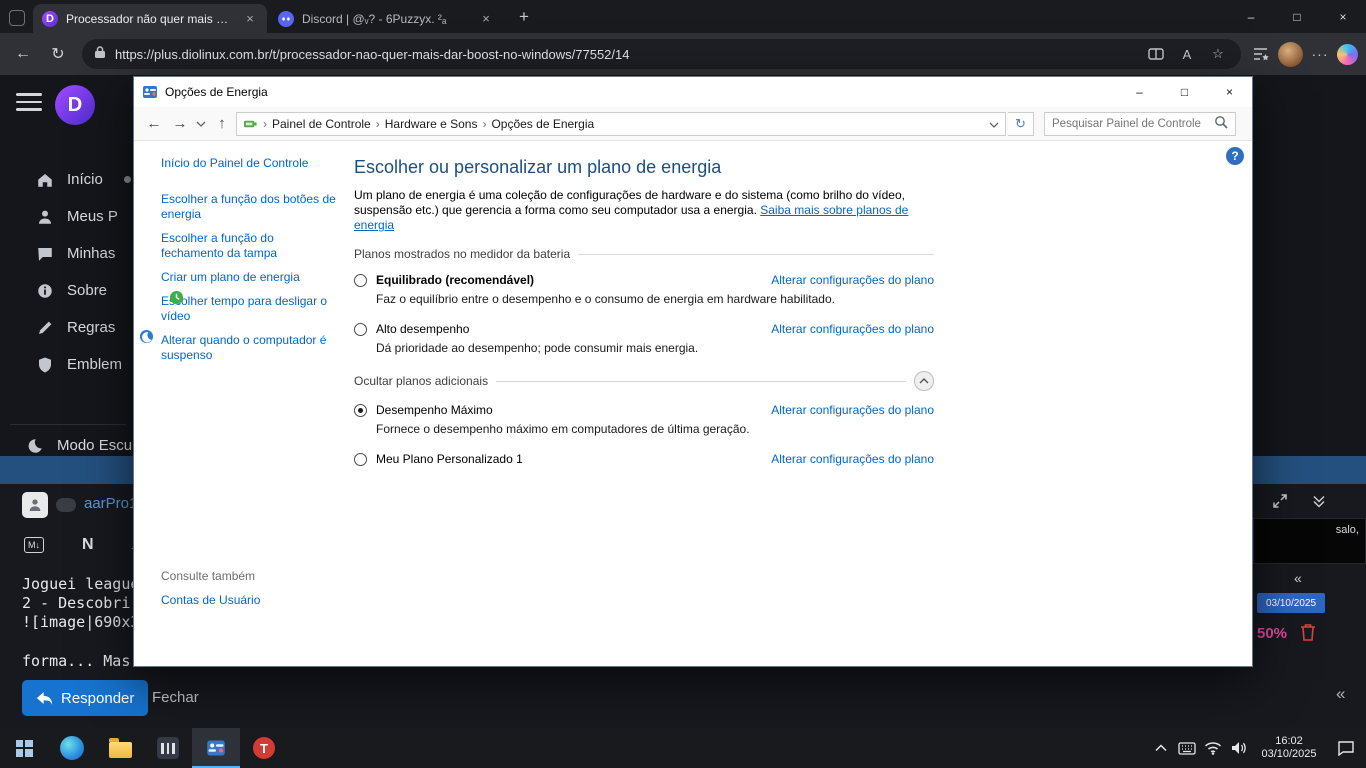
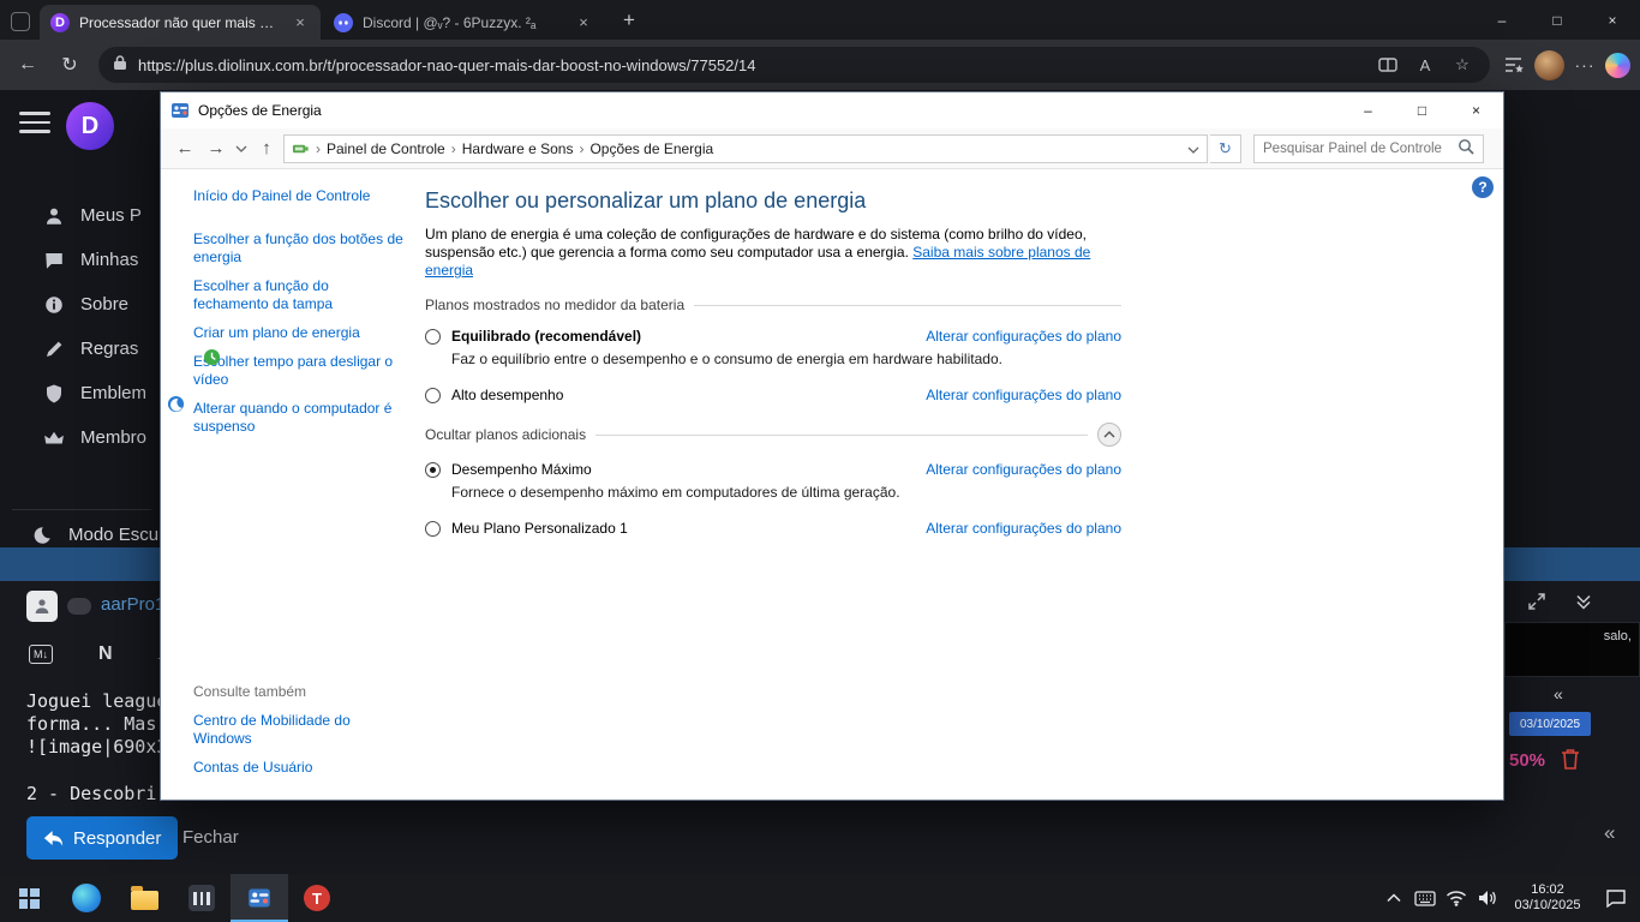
  D
  ×
  Discord | @ᵥ? - 6Puzzyx. ²ₐ
  ×
  +
  –
  □
  ×
  ←
  ↻
  https://plus.diolinux.com.br/t/processador-nao-quer-mais-dar-boost-no-windows/77552/14
  A
  ☆
  ···
  D
- Início
  Meus P
  Minhas
  Sobre
  Regras
  Emblem
+ Membro
  Modo Escu
  aarPro
  M↓
  N
  Joguei leagu
- 2 - Descobri
+ forma... Mas
  ![image|690x
- forma... Mas
+ 2 - Descobri
  Responder
  Fechar
  «
  salo,
  «
  03/10/2025
  50%
  Opções de Energia
  –
  □
  ×
  ←
  →
  ↑
  ›
  Painel de Controle
  ›
  Hardware e Sons
  ›
  Opções de Energia
  ↻
  Pesquisar Painel de Controle
  ?
  Início do Painel de Controle
  Escolher a função dos botões de energia
  Escolher a função do fechamento da tampa
  Criar um plano de energia
  Eolher tempo para desligar o vídeo
  Alterar quando o computador é suspenso
  Consulte também
+ Centro de Mobilidade do Windows
  Contas de Usuário
  Escolher ou personalizar um plano de energia
  Um plano de energia é uma coleção de configurações de hardware e do sistema (como brilho do vídeo, suspensão etc.) que gerencia a forma como seu computador usa a energia. Saiba mais sobre planos de energia
  Planos mostrados no medidor da bateria
  Equilibrado (recomendável)
  Alterar configurações do plano
  Faz o equilíbrio entre o desempenho e o consumo de energia em hardware habilitado.
  Alto desempenho
  Alterar configurações do plano
- Dá prioridade ao desempenho; pode consumir mais energia.
  Ocultar planos adicionais
  Desempenho Máximo
  Alterar configurações do plano
  Fornece o desempenho máximo em computadores de última geração.
  Meu Plano Personalizado 1
  Alterar configurações do plano
  T
  16:02
  03/10/2025
